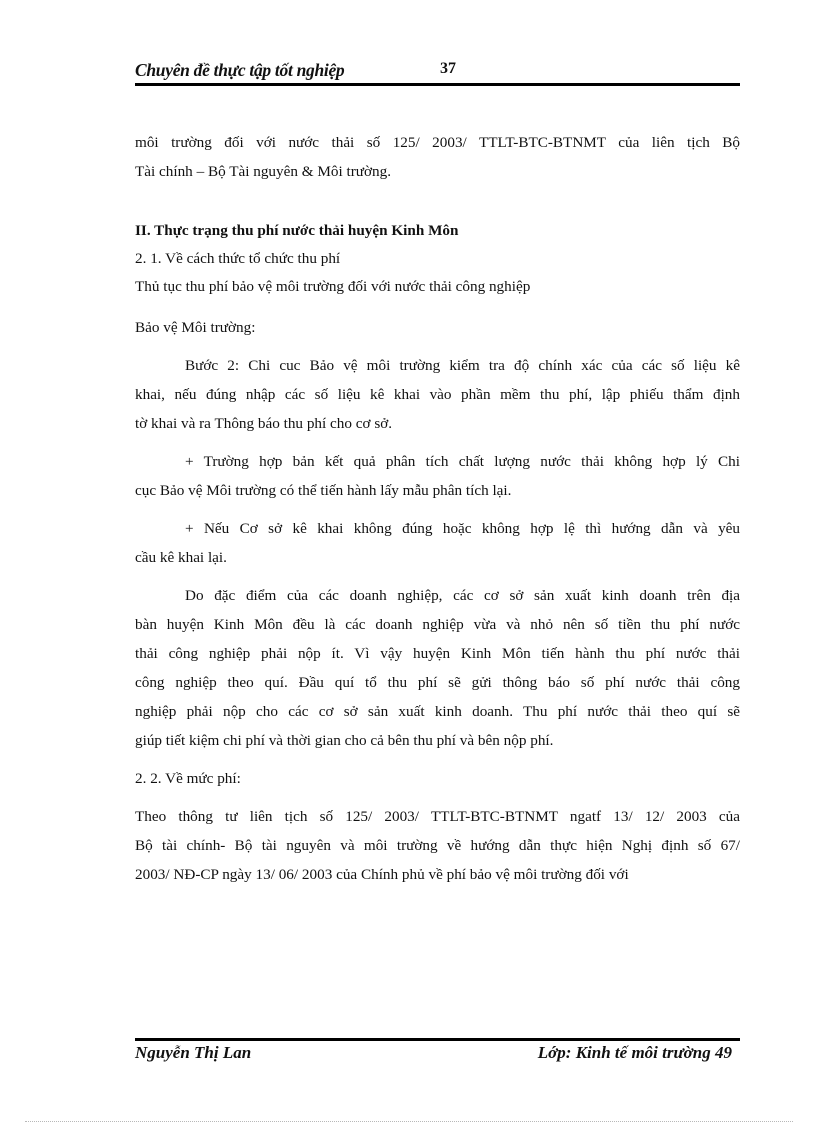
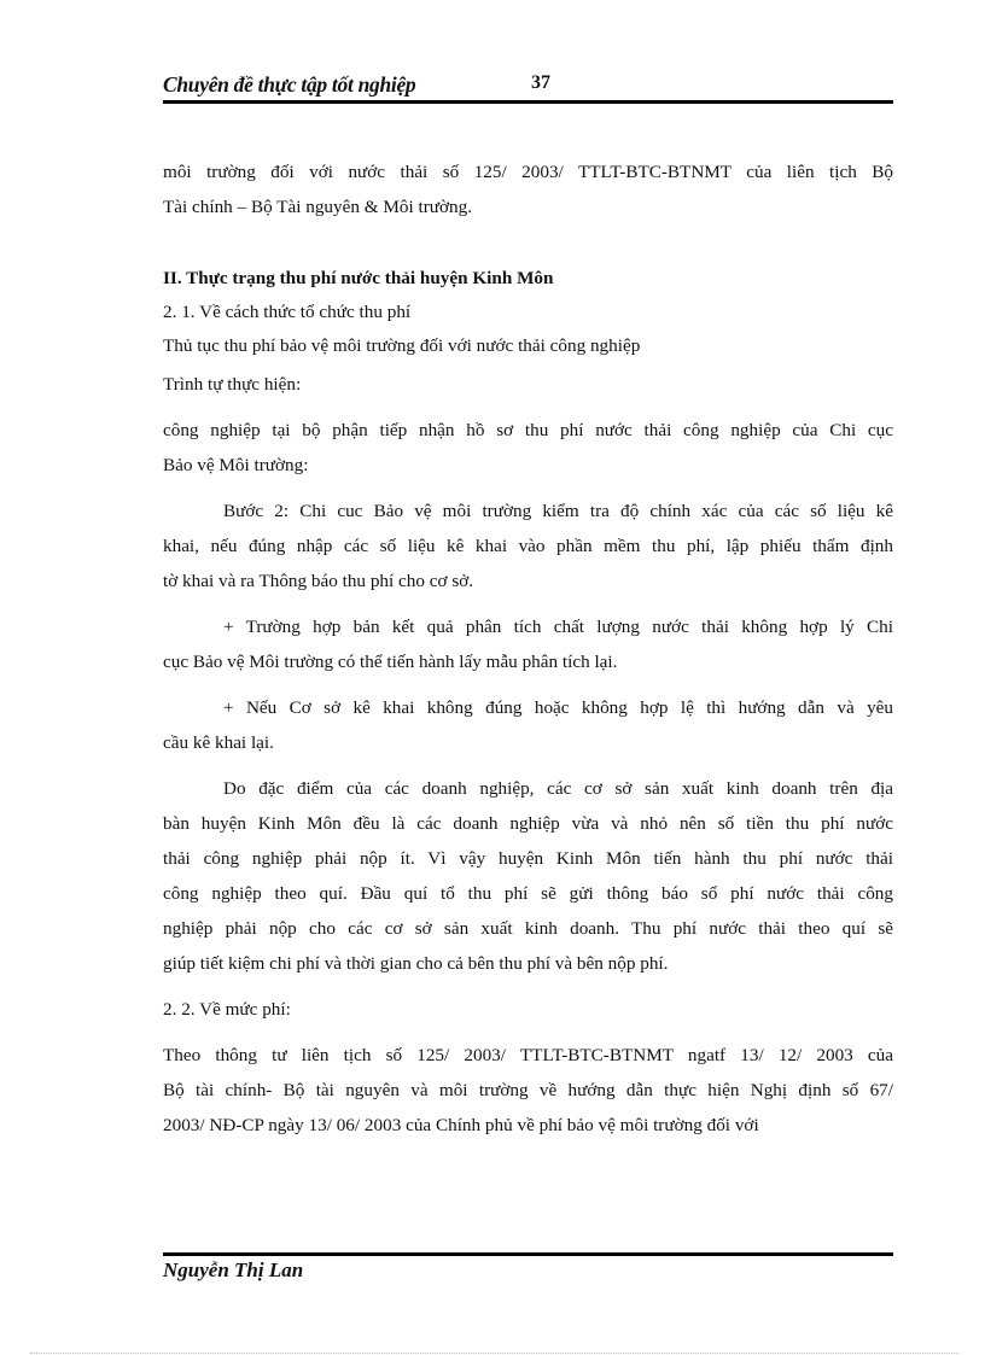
  Chuyên đề thực tập tốt nghiệp
  37
  môi trường đối với nước thải số 125/ 2003/ TTLT-BTC-BTNMT của liên tịch Bộ
  Tài chính – Bộ Tài nguyên & Môi trường.
  II. Thực trạng thu phí nước thải huyện Kinh Môn
  2. 1. Về cách thức tổ chức thu phí
  Thủ tục thu phí bảo vệ môi trường đối với nước thải công nghiệp
+ Trình tự thực hiện:
+ công nghiệp tại bộ phận tiếp nhận hồ sơ thu phí nước thải công nghiệp của Chi cục
  Bảo vệ Môi trường:
  Bước 2: Chi cuc Bảo vệ môi trường kiểm tra độ chính xác của các số liệu kê
  khai, nếu đúng nhập các số liệu kê khai vào phần mềm thu phí, lập phiếu thẩm định
  tờ khai và ra Thông báo thu phí cho cơ sở.
  + Trường hợp bản kết quả phân tích chất lượng nước thải không hợp lý Chi
  cục Bảo vệ Môi trường có thể tiến hành lấy mẫu phân tích lại.
  + Nếu Cơ sở kê khai không đúng hoặc không hợp lệ thì hướng dẫn và yêu
  cầu kê khai lại.
  Do đặc điểm của các doanh nghiệp, các cơ sở sản xuất kinh doanh trên địa
  bàn huyện Kinh Môn đều là các doanh nghiệp vừa và nhỏ nên số tiền thu phí nước
  thải công nghiệp phải nộp ít. Vì vậy huyện Kinh Môn tiến hành thu phí nước thải
  công nghiệp theo quí. Đầu quí tổ thu phí sẽ gửi thông báo số phí nước thải công
  nghiệp phải nộp cho các cơ sở sản xuất kinh doanh. Thu phí nước thải theo quí sẽ
  giúp tiết kiệm chi phí và thời gian cho cả bên thu phí và bên nộp phí.
  2. 2. Về mức phí:
  Theo thông tư liên tịch số 125/ 2003/ TTLT-BTC-BTNMT ngatf 13/ 12/ 2003 của
  Bộ tài chính- Bộ tài nguyên và môi trường về hướng dẫn thực hiện Nghị định số 67/
  2003/ NĐ-CP ngày 13/ 06/ 2003 của Chính phủ về phí bảo vệ môi trường đối với
  Nguyễn Thị Lan
- Lớp: Kinh tế môi trường 49
